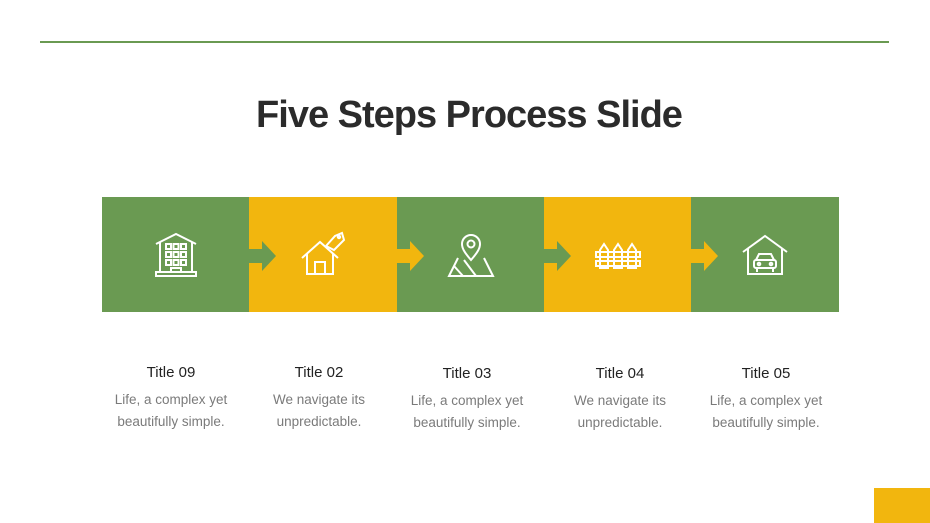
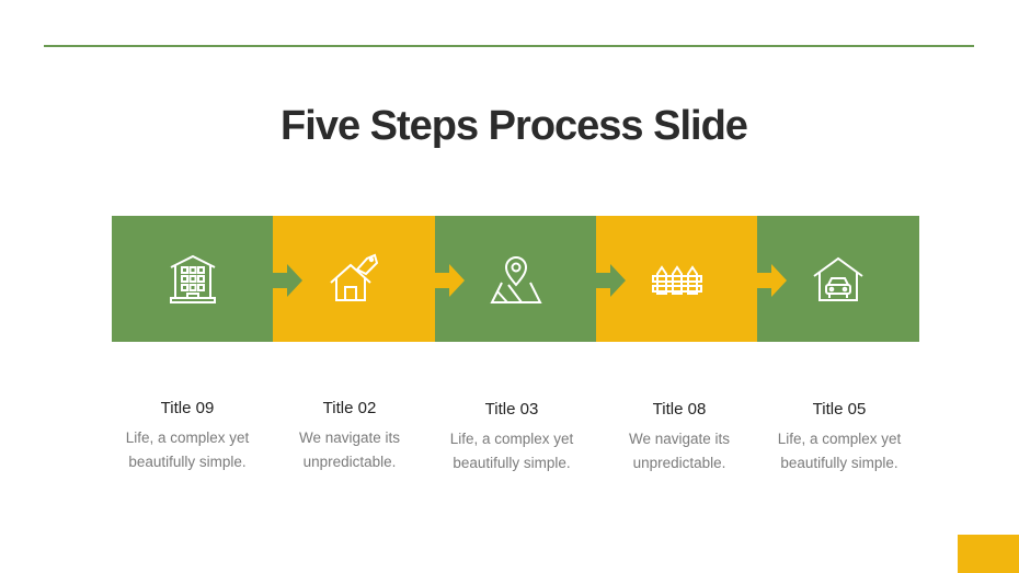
  Five Steps Process Slide
  Title 09
  Life, a complex yet
  beautifully simple.
  Title 02
  We navigate its
  unpredictable.
  Title 03
  Life, a complex yet
  beautifully simple.
- Title 04
+ Title 08
  We navigate its
  unpredictable.
  Title 05
  Life, a complex yet
  beautifully simple.
